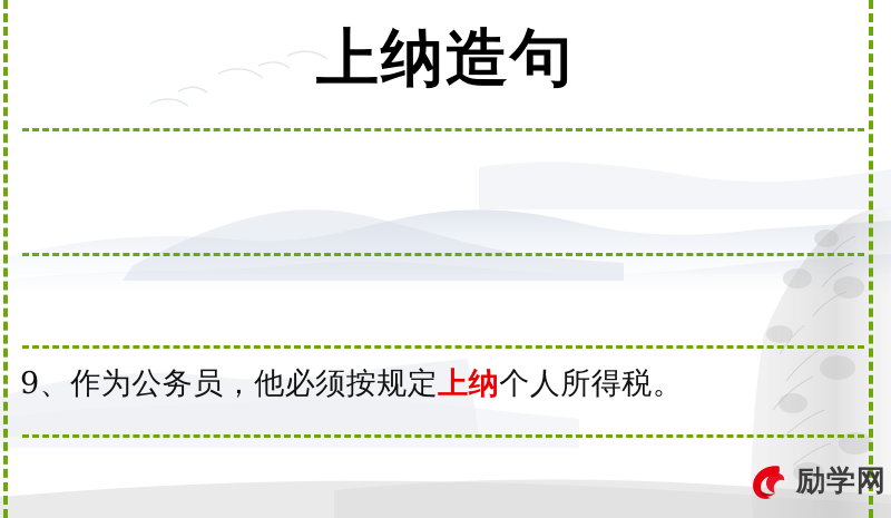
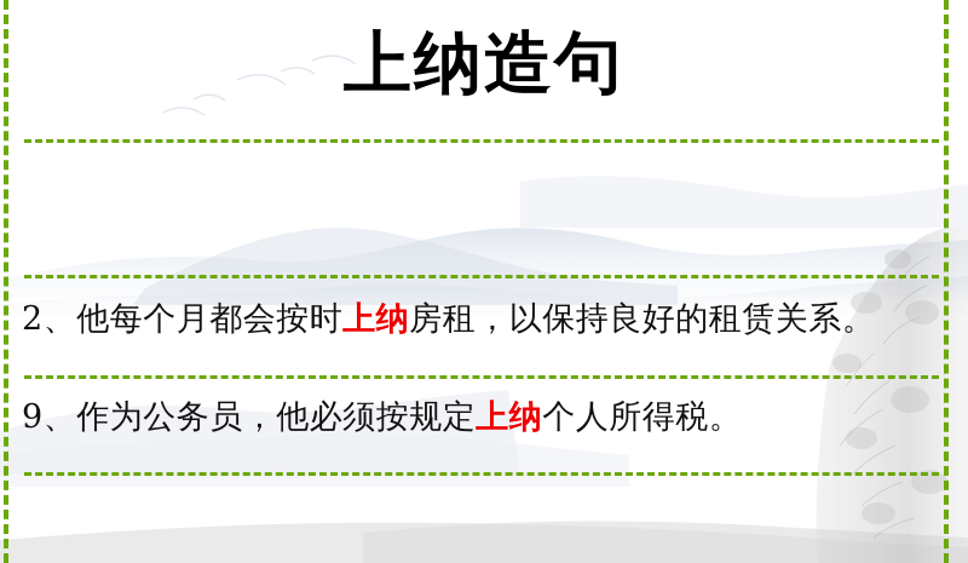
  上纳造句
+ 2、他每个月都会按时上纳房租，以保持良好的租赁关系。
  9、作为公务员，他必须按规定上纳个人所得税。
- 励学网
